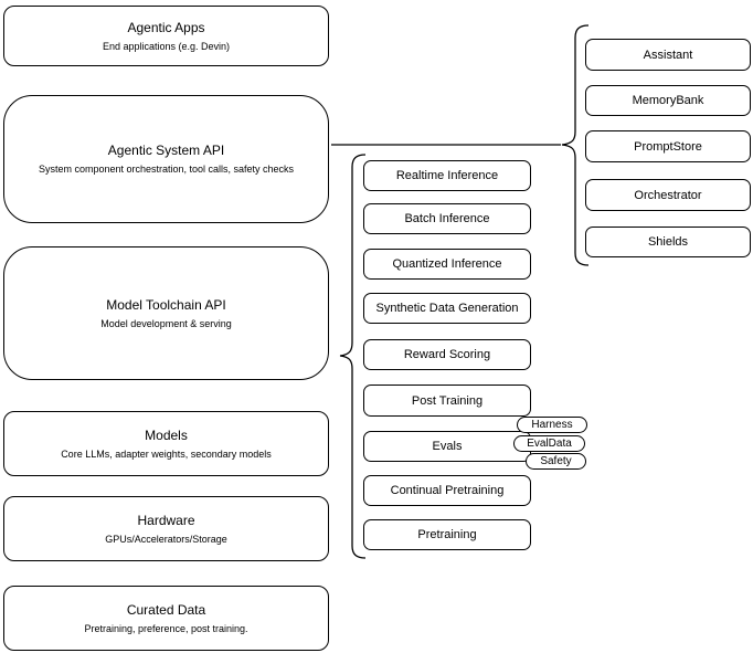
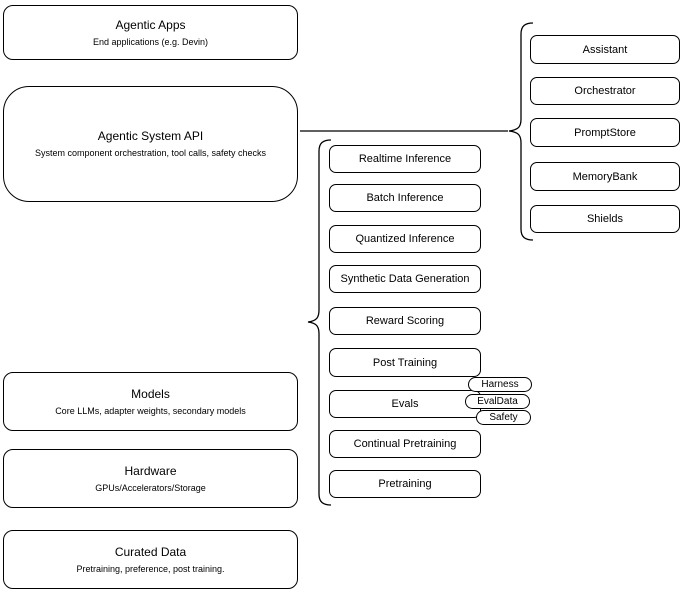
  Agentic Apps
  End applications (e.g. Devin)
  Agentic System API
  System component orchestration, tool calls, safety checks
- Model Toolchain API
- Model development & serving
  Models
  Core LLMs, adapter weights, secondary models
  Hardware
  GPUs/Accelerators/Storage
  Curated Data
  Pretraining, preference, post training.
  Realtime Inference
  Batch Inference
  Quantized Inference
  Synthetic Data Generation
  Reward Scoring
  Post Training
  Evals
  Continual Pretraining
  Pretraining
  Harness
  EvalData
  Safety
  Assistant
- MemoryBank
+ Orchestrator
  PromptStore
- Orchestrator
+ MemoryBank
  Shields
